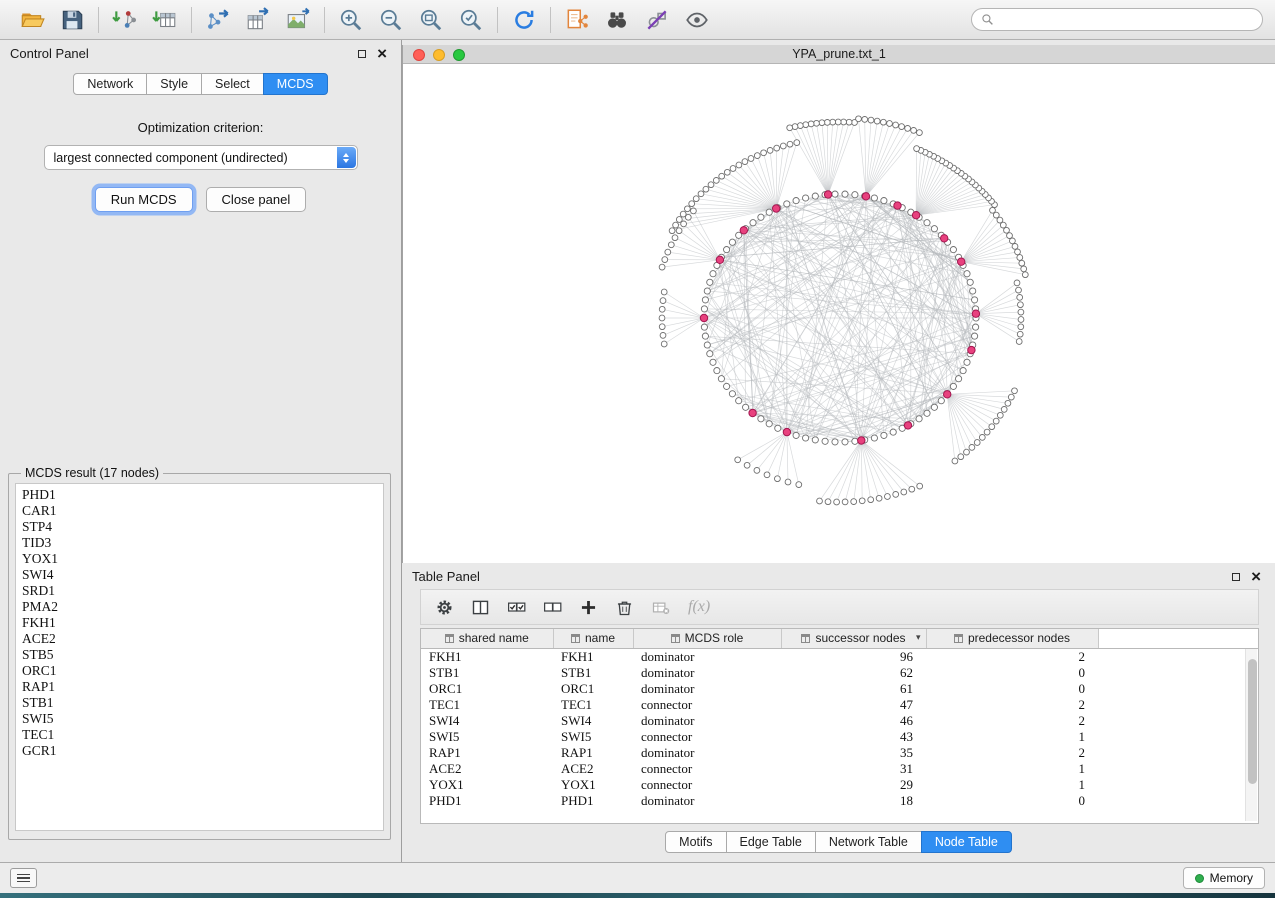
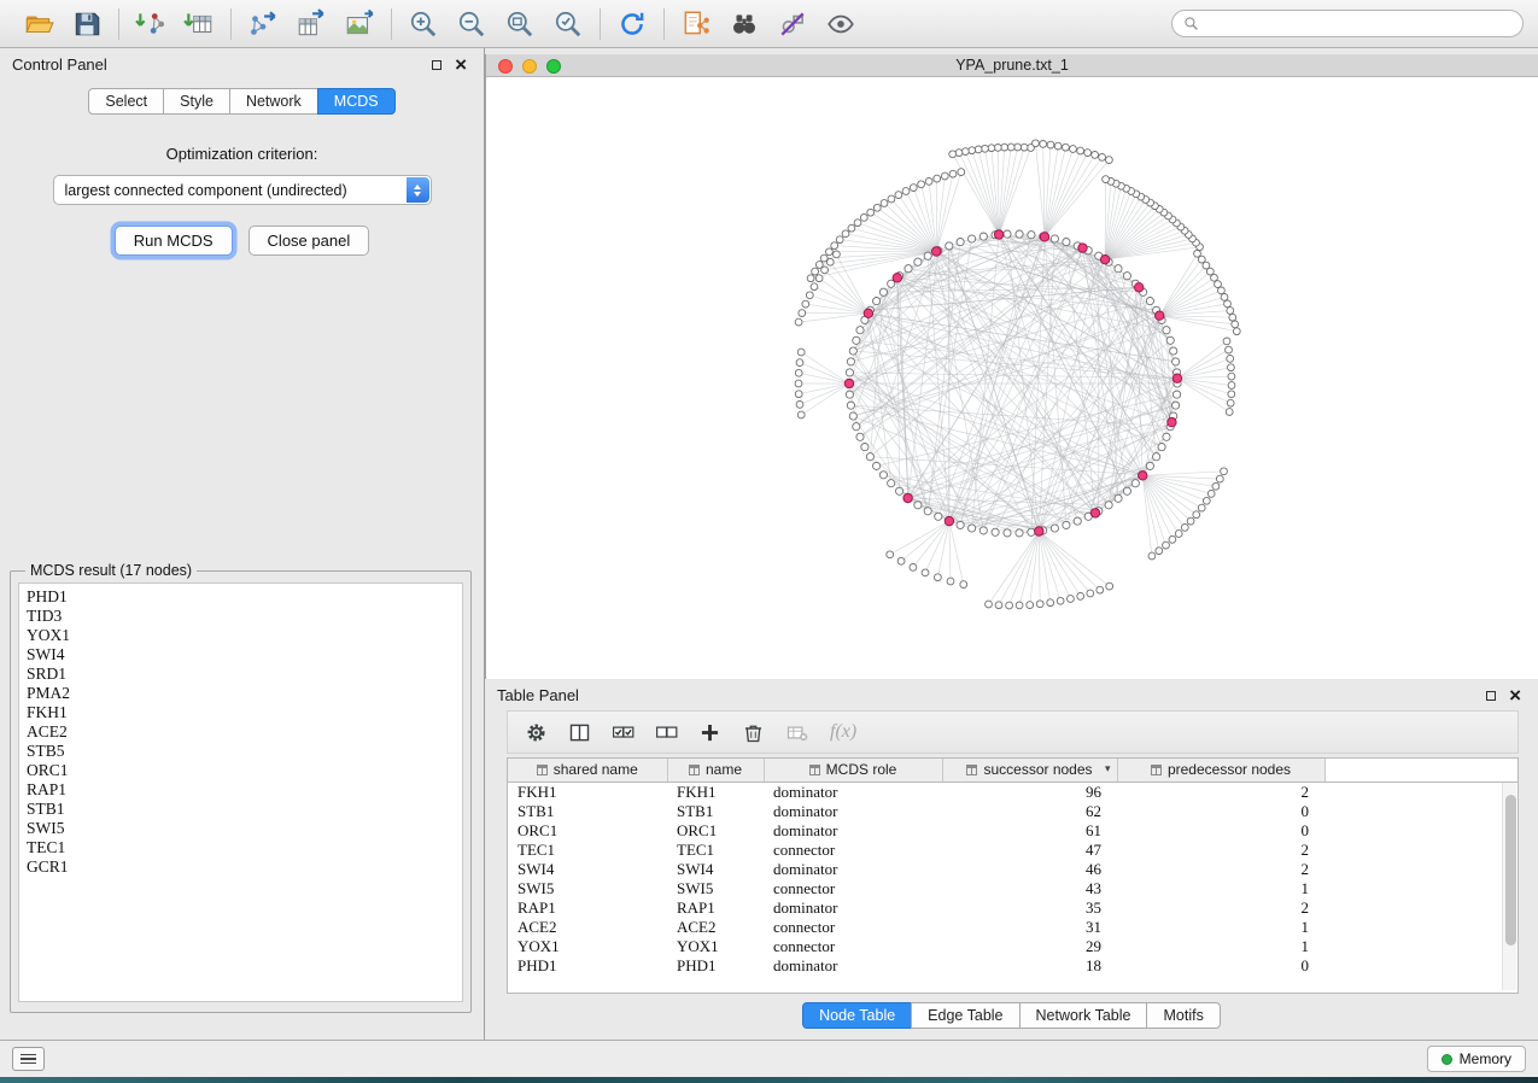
  Control Panel
  ×
- Network
+ Select
  Style
- Select
+ Network
  MCDS
  Optimization criterion:
  largest connected component (undirected)
  Run MCDS
  Close panel
  MCDS result (17 nodes)
  PHD1
- CAR1
- STP4
  TID3
  YOX1
  SWI4
  SRD1
  PMA2
  FKH1
  ACE2
  STB5
  ORC1
  RAP1
  STB1
  SWI5
  TEC1
  GCR1
  YPA_prune.txt_1
  Table Panel
  ×
  f(x)
  shared name	name	MCDS role	successor nodes ▾	predecessor nodes
  FKH1	FKH1	dominator	96	2
  STB1	STB1	dominator	62	0
  ORC1	ORC1	dominator	61	0
  TEC1	TEC1	connector	47	2
  SWI4	SWI4	dominator	46	2
  SWI5	SWI5	connector	43	1
  RAP1	RAP1	dominator	35	2
  ACE2	ACE2	connector	31	1
  YOX1	YOX1	connector	29	1
  PHD1	PHD1	dominator	18	0
- Motifs
+ Node Table
  Edge Table
  Network Table
- Node Table
+ Motifs
  Memory
